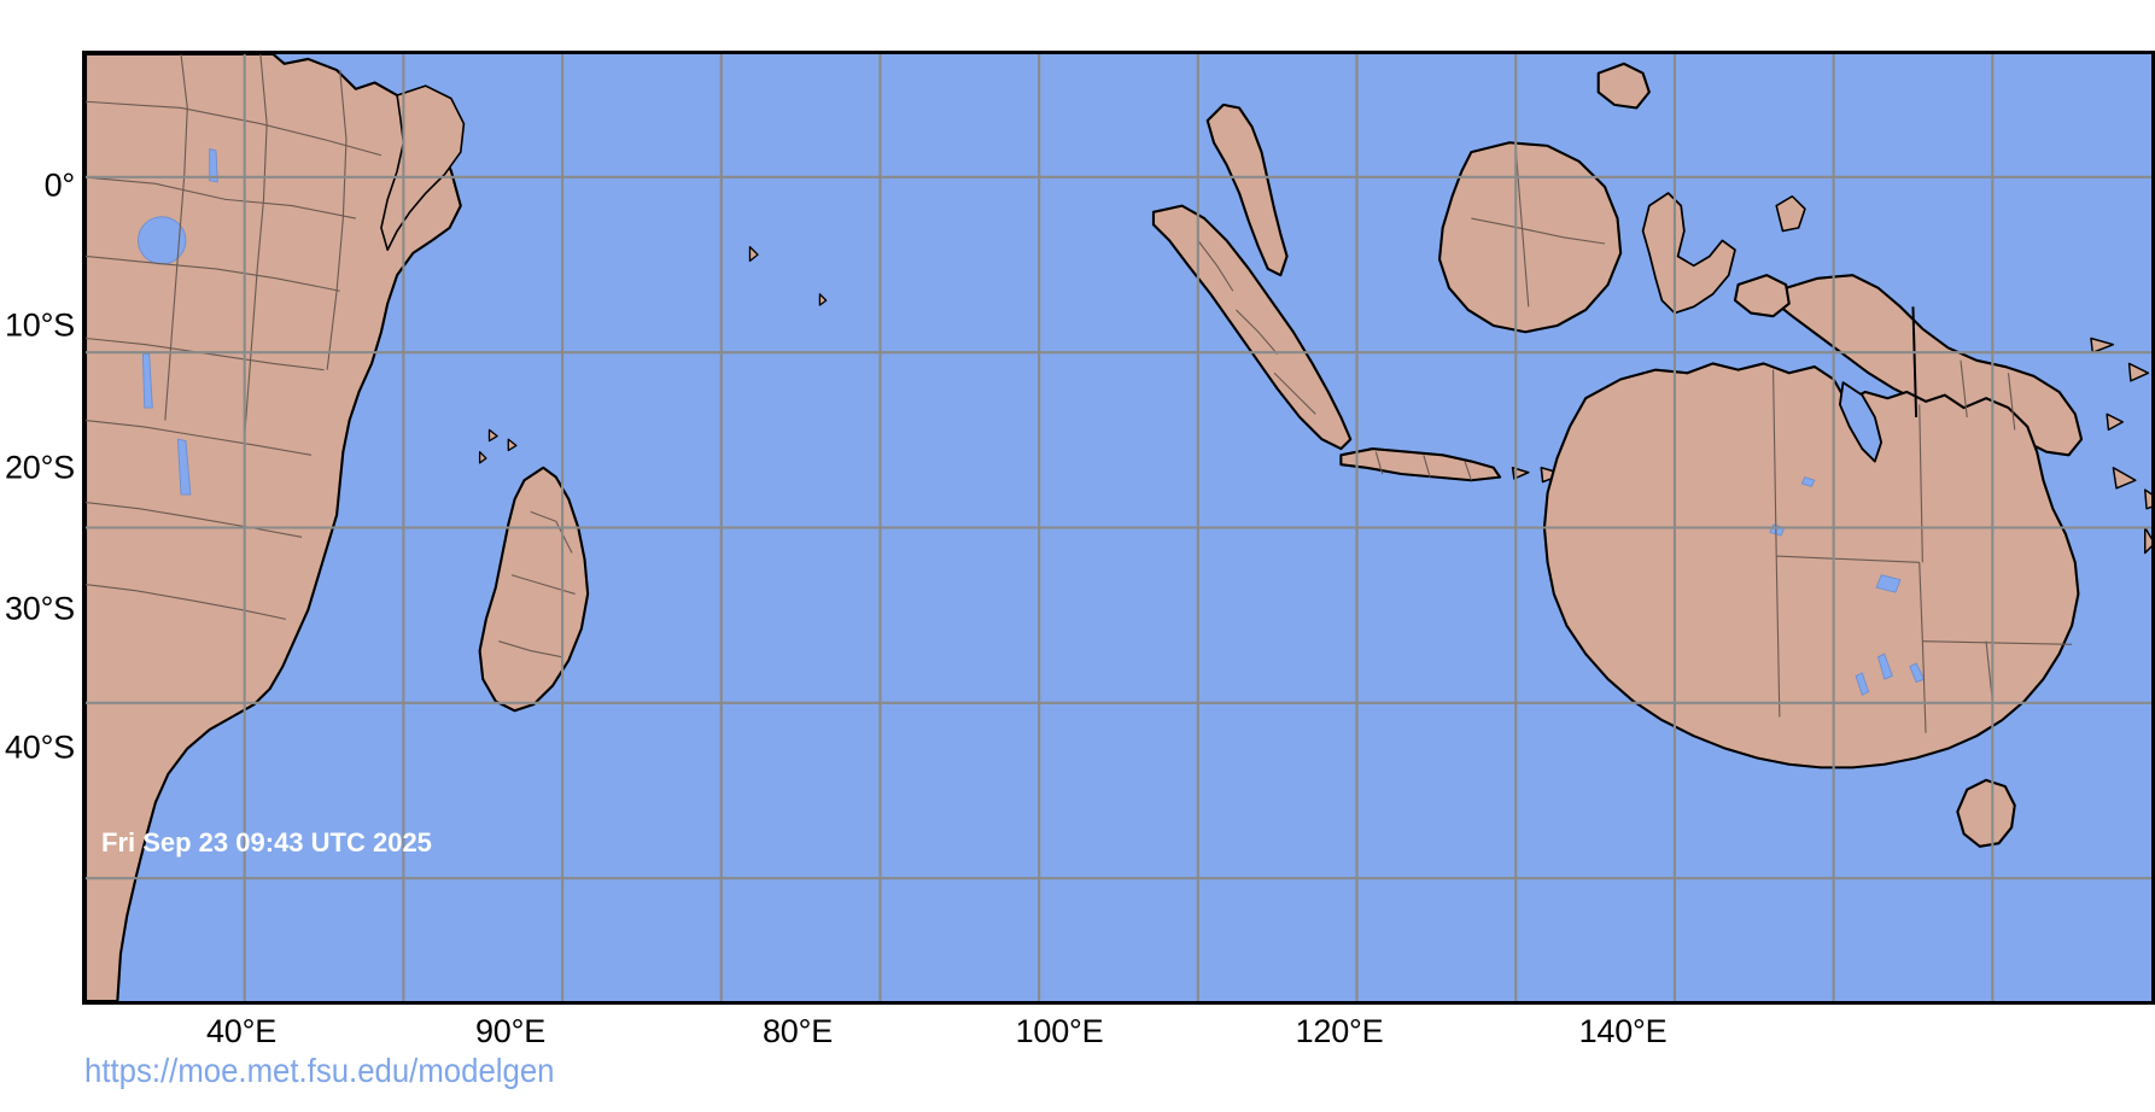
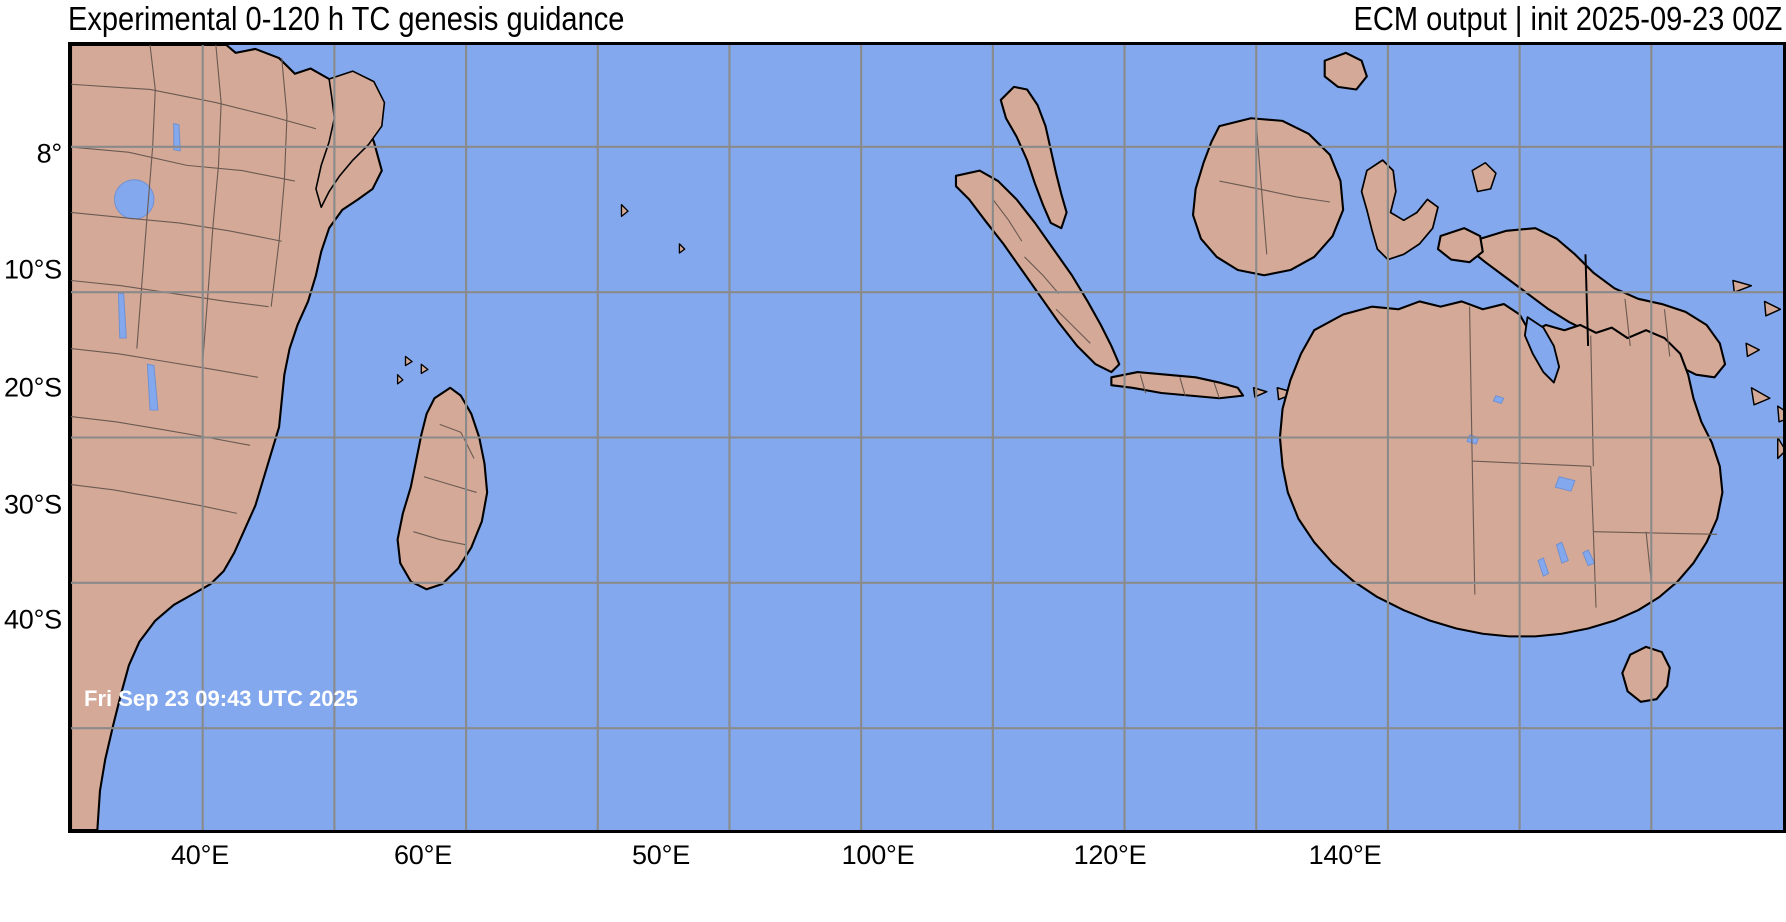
+ Experimental 0-120 h TC genesis guidance
+ ECM output | init 2025-09-23 00Z
  Fri Sep 23 09:43 UTC 2025
- 0°
+ 8°
  10°S
  20°S
  30°S
  40°S
  40°E
- 90°E
+ 60°E
- 80°E
+ 50°E
  100°E
  120°E
  140°E
- https://moe.met.fsu.edu/modelgen
